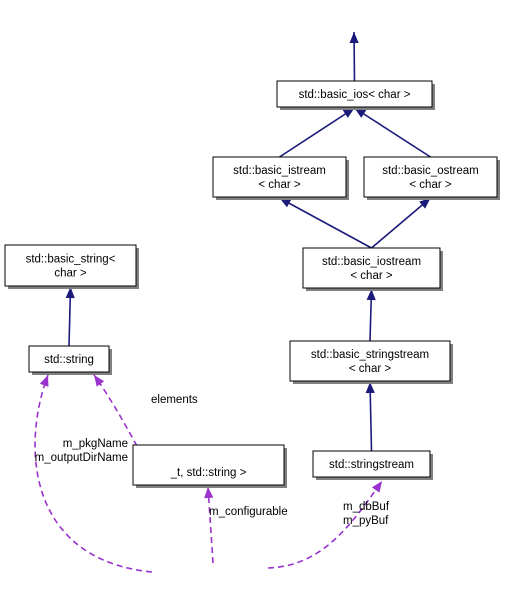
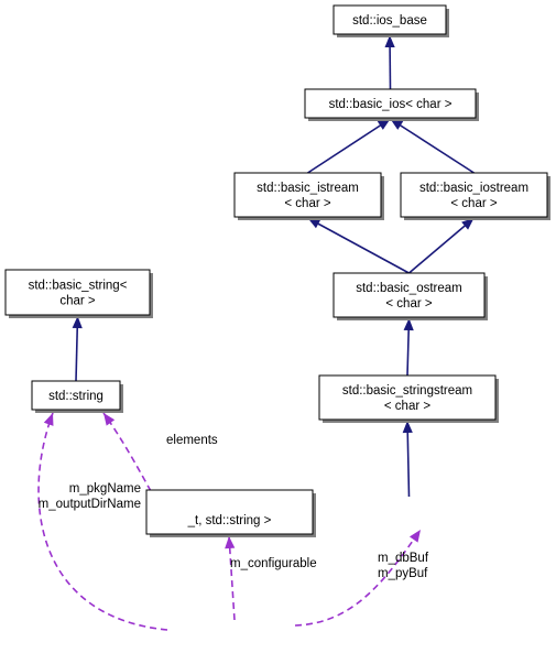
+ std::ios_base
  std::basic_ios< char >
  std::basic_istream
  < char >
- std::basic_ostream
+ std::basic_iostream
  < char >
  std::basic_string<
  char >
- std::basic_iostream
+ std::basic_ostream
  < char >
  std::string
  std::basic_stringstream
  < char >
  _t, std::string >
- std::stringstream
  elements
  m_pkgName
  m_outputDirName
  m_configurable
  m_dbBuf
  m_pyBuf
